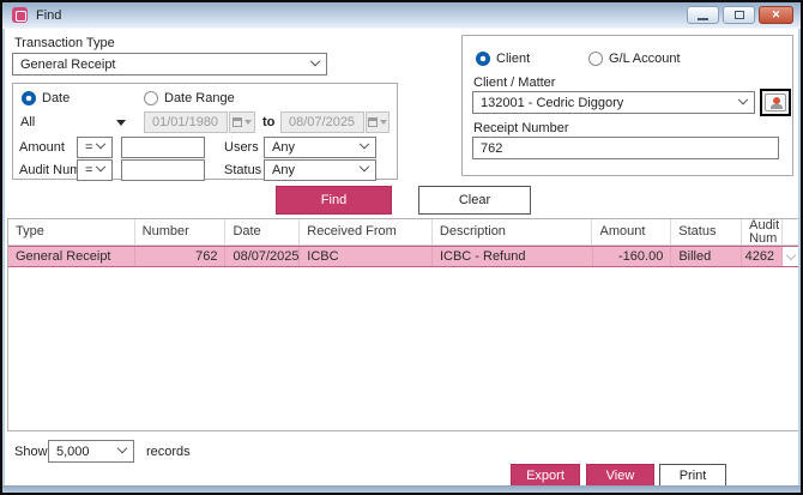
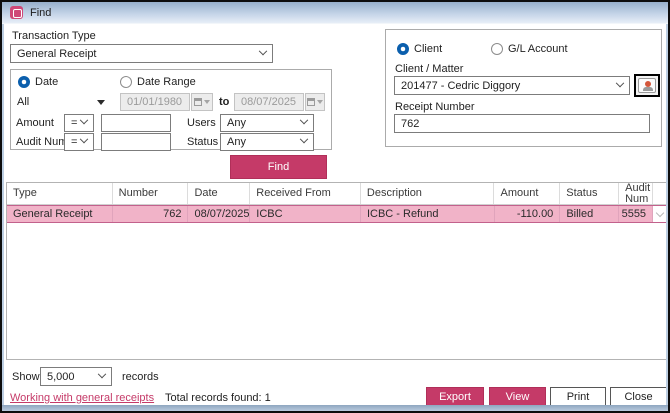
  Find
- ✕
  Transaction Type
  General Receipt
  Date
  Date Range
  All
  01/01/1980
  to
  08/07/2025
  Amount
  =
  Users
  Any
  Audit Num
  =
  Status
  Any
  Client
  G/L Account
  Client / Matter
- 132001 - Cedric Diggory
+ 201477 - Cedric Diggory
  Receipt Number
  762
  Find
- Clear
  Type
  Number
  Date
  Received From
  Description
  Amount
  Status
  Audit Num
  General Receipt
  762
  08/07/2025
  ICBC
  ICBC - Refund
- -160.00
+ -110.00
  Billed
- 4262
+ 5555
  Show
  5,000
  records
+ Working with general receipts
+ Total records found: 1
  Export
  View
  Print
+ Close
